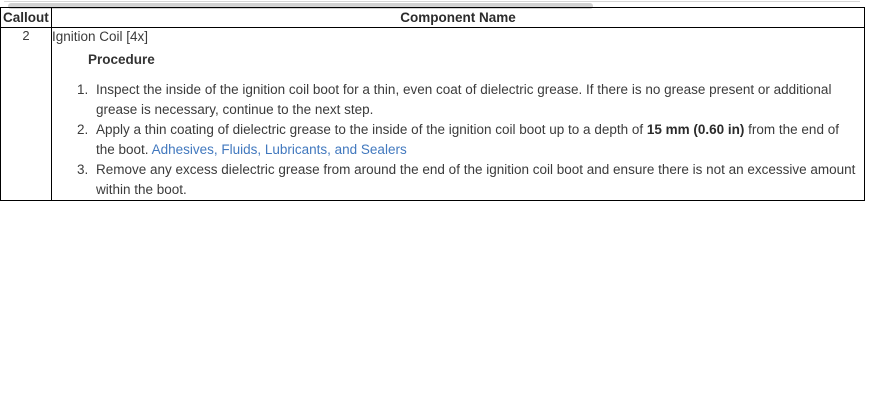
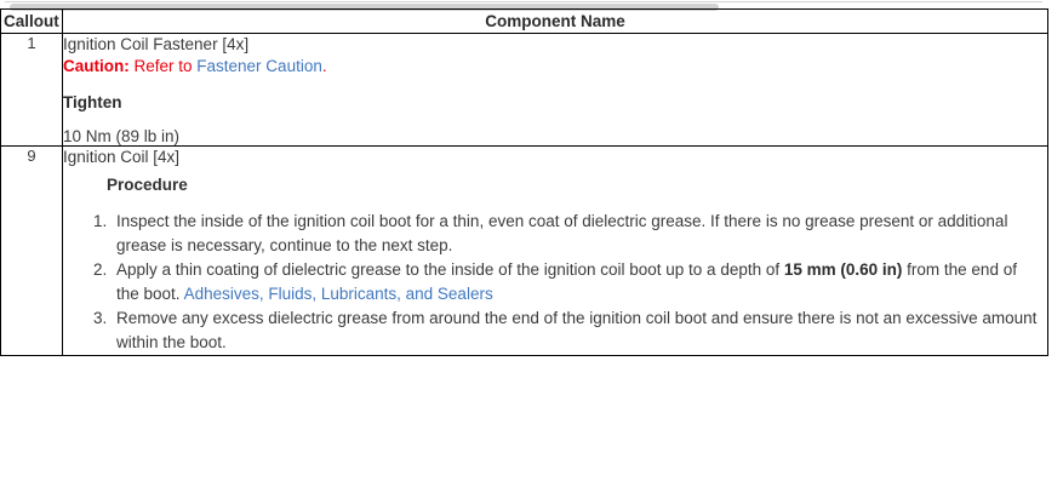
  Callout	Component Name
+ 1	Ignition Coil Fastener [4x] Caution: Refer to Fastener Caution. Tighten 10 Nm (89 lb in)
- 2	Ignition Coil [4x] Procedure Inspect the inside of the ignition coil boot for a thin, even coat of dielectric grease. If there is no grease present or additional grease is necessary, continue to the next step. Apply a thin coating of dielectric grease to the inside of the ignition coil boot up to a depth of 15 mm (0.60 in) from the end of the boot. Adhesives, Fluids, Lubricants, and Sealers Remove any excess dielectric grease from around the end of the ignition coil boot and ensure there is not an excessive amount within the boot.
+ 9	Ignition Coil [4x] Procedure Inspect the inside of the ignition coil boot for a thin, even coat of dielectric grease. If there is no grease present or additional grease is necessary, continue to the next step. Apply a thin coating of dielectric grease to the inside of the ignition coil boot up to a depth of 15 mm (0.60 in) from the end of the boot. Adhesives, Fluids, Lubricants, and Sealers Remove any excess dielectric grease from around the end of the ignition coil boot and ensure there is not an excessive amount within the boot.
